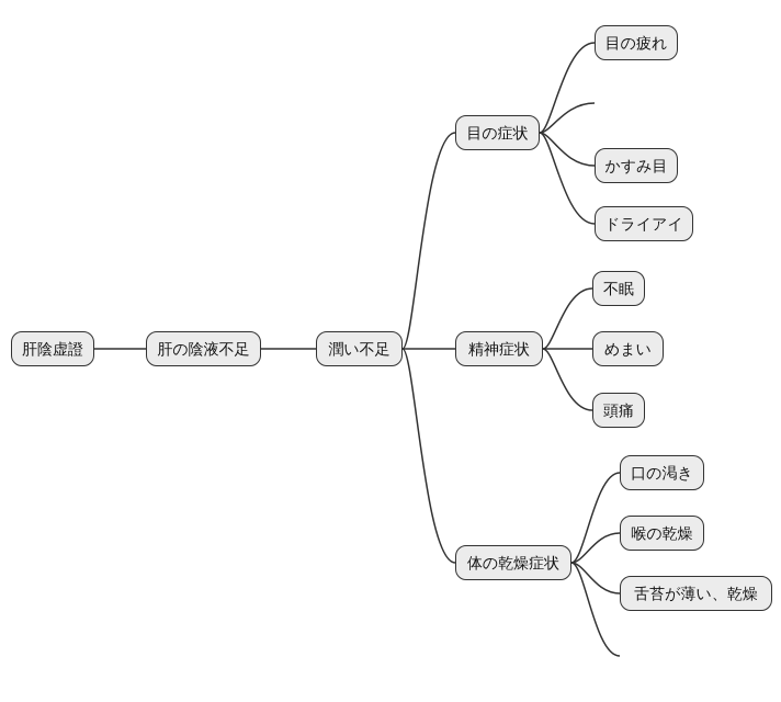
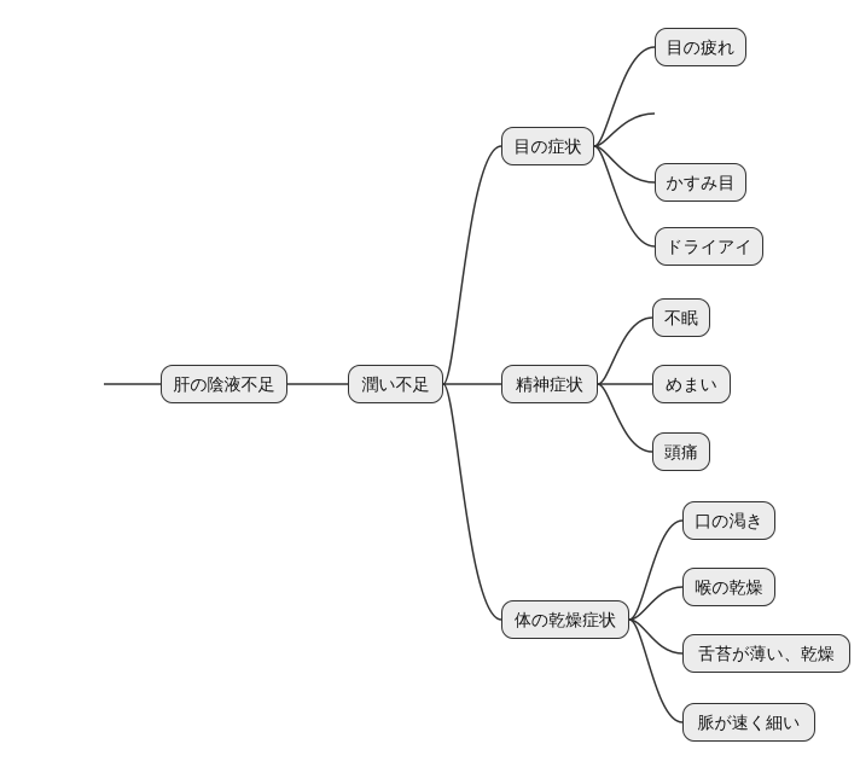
- 肝陰虚證
  肝の陰液不足
  潤い不足
  目の症状
  精神症状
  体の乾燥症状
  目の疲れ
  かすみ目
  ドライアイ
  不眠
  めまい
  頭痛
  口の渇き
  喉の乾燥
  舌苔が薄い、乾燥
+ 脈が速く細い
